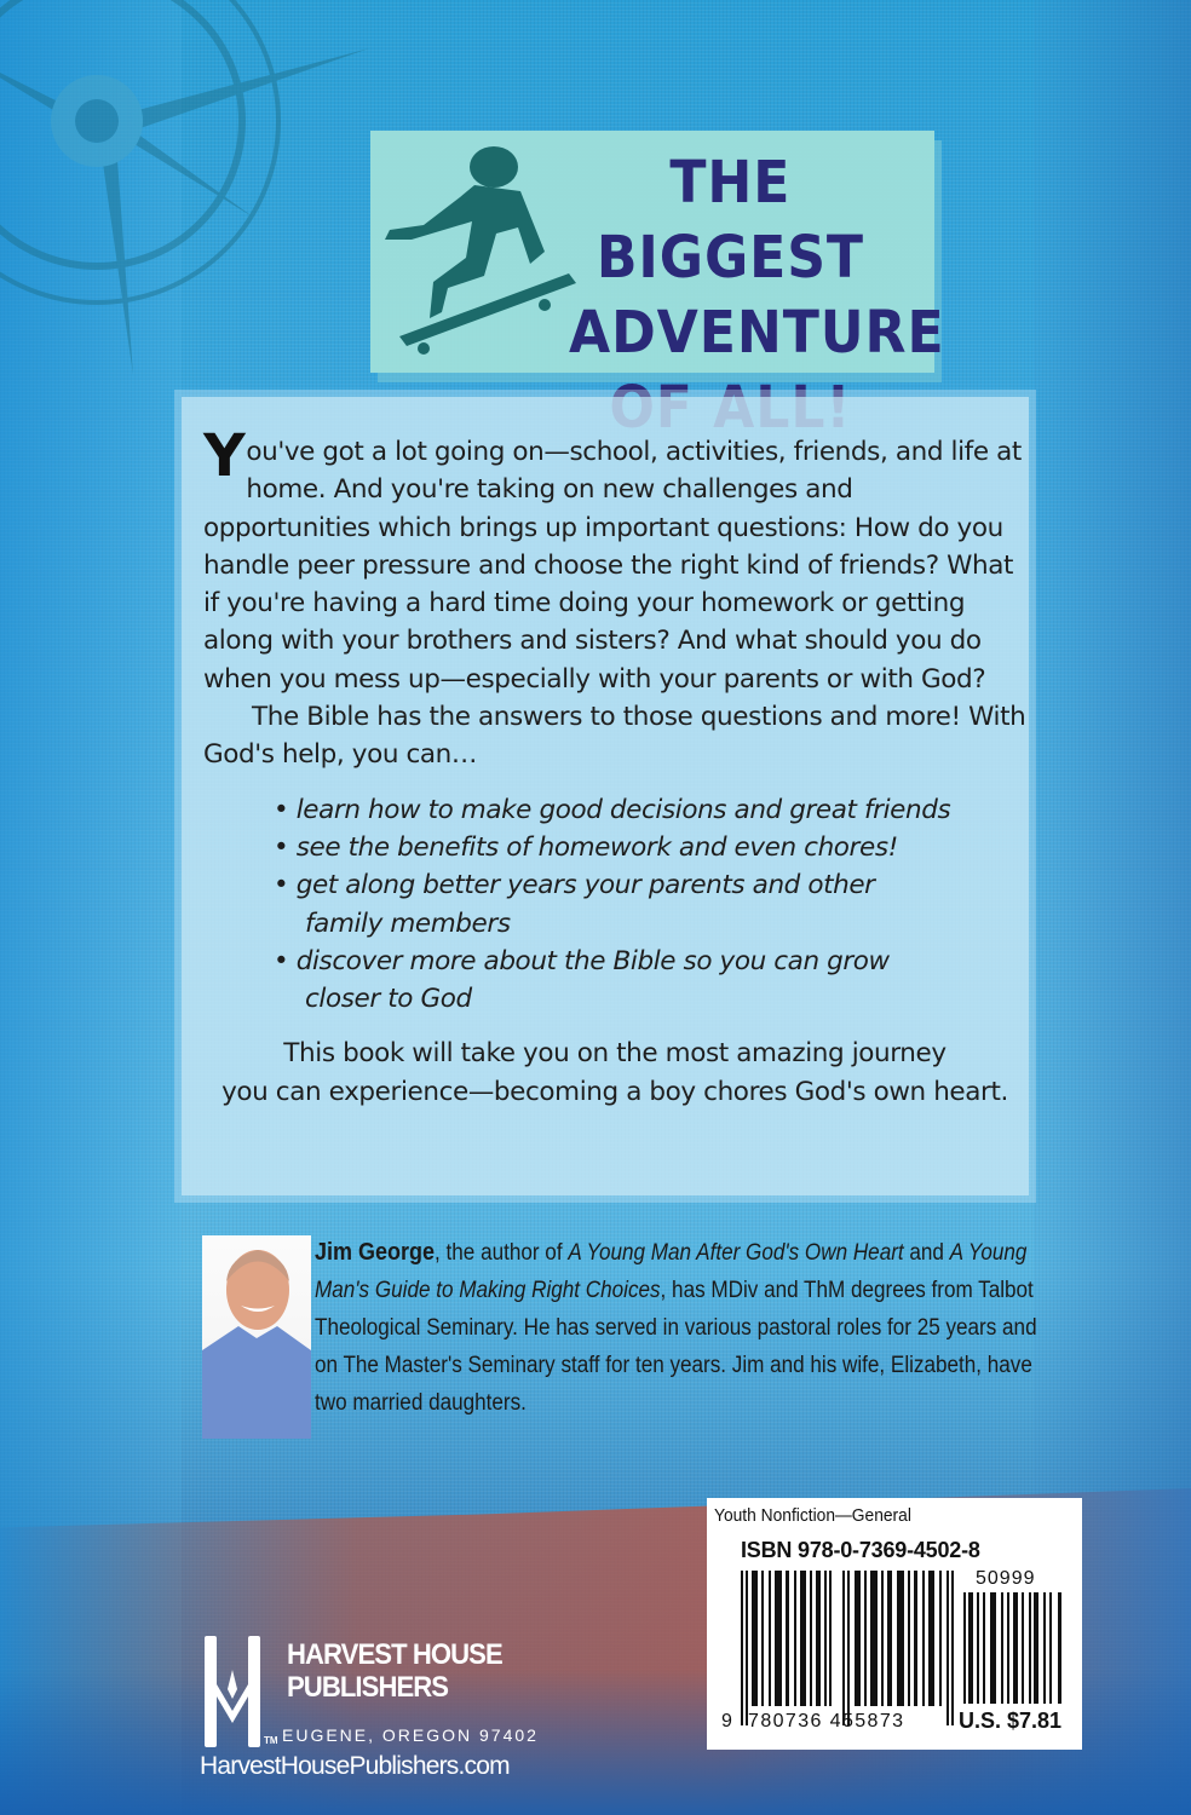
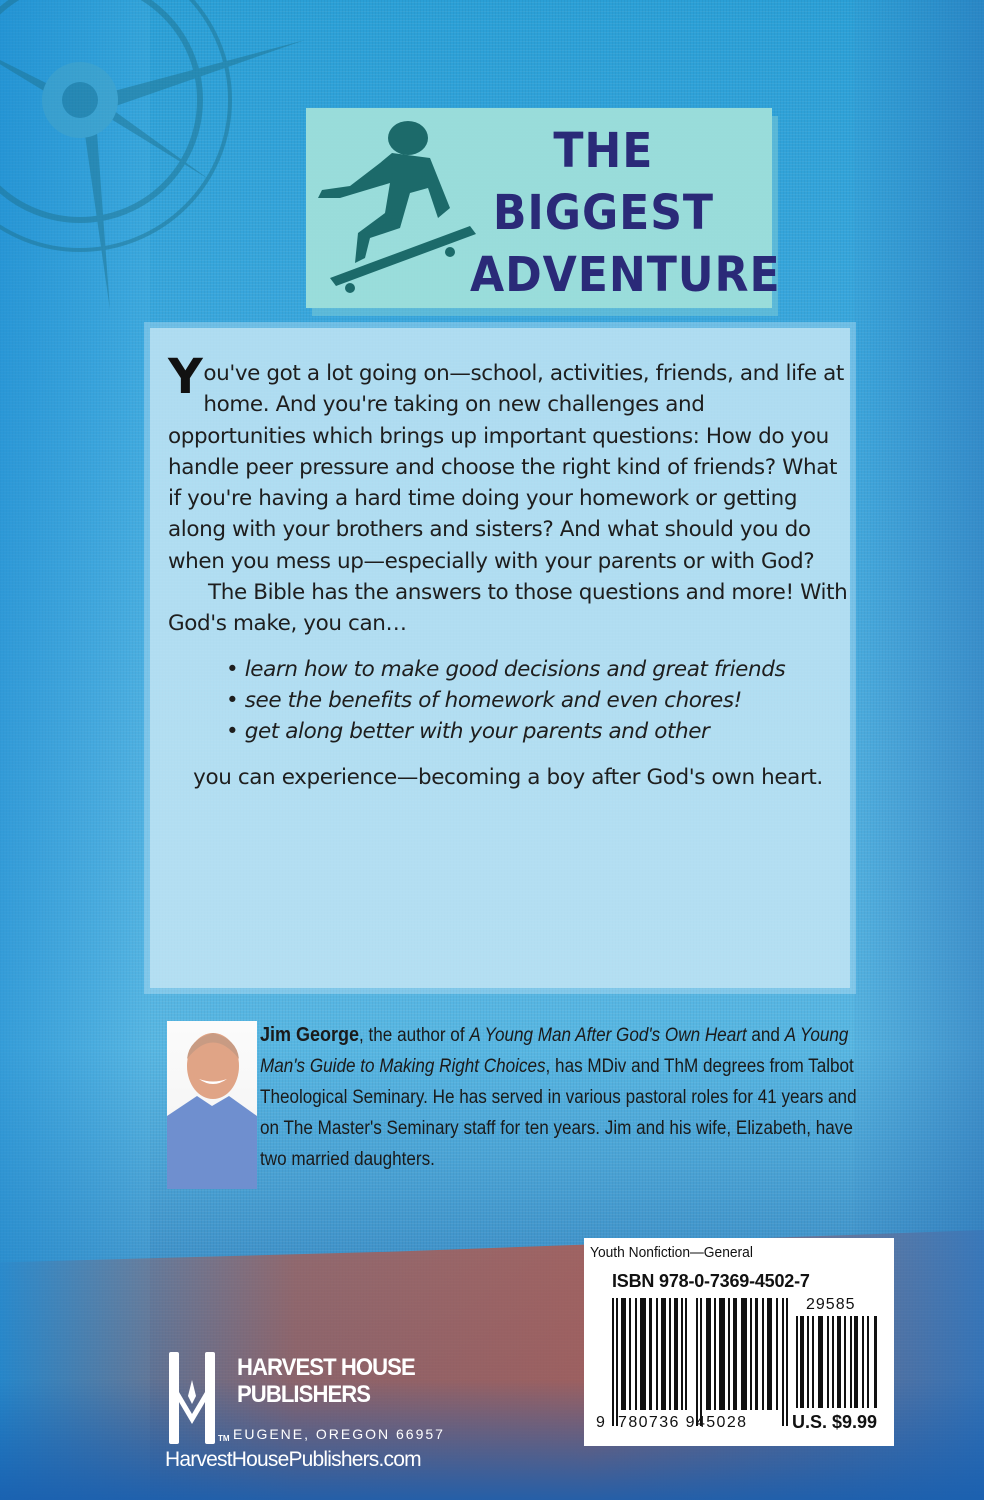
  THE BIGGEST
  ADVENTURE
- OF ALL!
  Y
  ou've got a lot going on—school, activities, friends, and life at home. And you're taking on new challenges and opportunities which brings up important questions: How do you handle peer pressure and choose the right kind of friends? What if you're having a hard time doing your homework or getting along with your brothers and sisters? And what should you do when you mess up—especially with your parents or with God?
- The Bible has the answers to those questions and more! With God's help, you can…
+ The Bible has the answers to those questions and more! With God's make, you can…
  • learn how to make good decisions and great friends
  • see the benefits of homework and even chores!
- • get along better years your parents and other
+ • get along better with your parents and other
- family members
- • discover more about the Bible so you can grow
- closer to God
- This book will take you on the most amazing journey
- you can experience—becoming a boy chores God's own heart.
+ you can experience—becoming a boy after God's own heart.
- Jim George, the author of A Young Man After God's Own Heart and A Young Man's Guide to Making Right Choices, has MDiv and ThM degrees from Talbot Theological Seminary. He has served in various pastoral roles for 25 years and on The Master's Seminary staff for ten years. Jim and his wife, Elizabeth, have two married daughters.
+ Jim George, the author of A Young Man After God's Own Heart and A Young Man's Guide to Making Right Choices, has MDiv and ThM degrees from Talbot Theological Seminary. He has served in various pastoral roles for 41 years and on The Master's Seminary staff for ten years. Jim and his wife, Elizabeth, have two married daughters.
  HARVEST HOUSE
  PUBLISHERS
  TM
- EUGENE, OREGON 97402
+ EUGENE, OREGON 66957
  HarvestHousePublishers.com
  Youth Nonfiction—General
- ISBN 978-0-7369-4502-8
+ ISBN 978-0-7369-4502-7
- 9 780736 455873
+ 9 780736 945028
- 50999
+ 29585
- U.S. $7.81
+ U.S. $9.99
